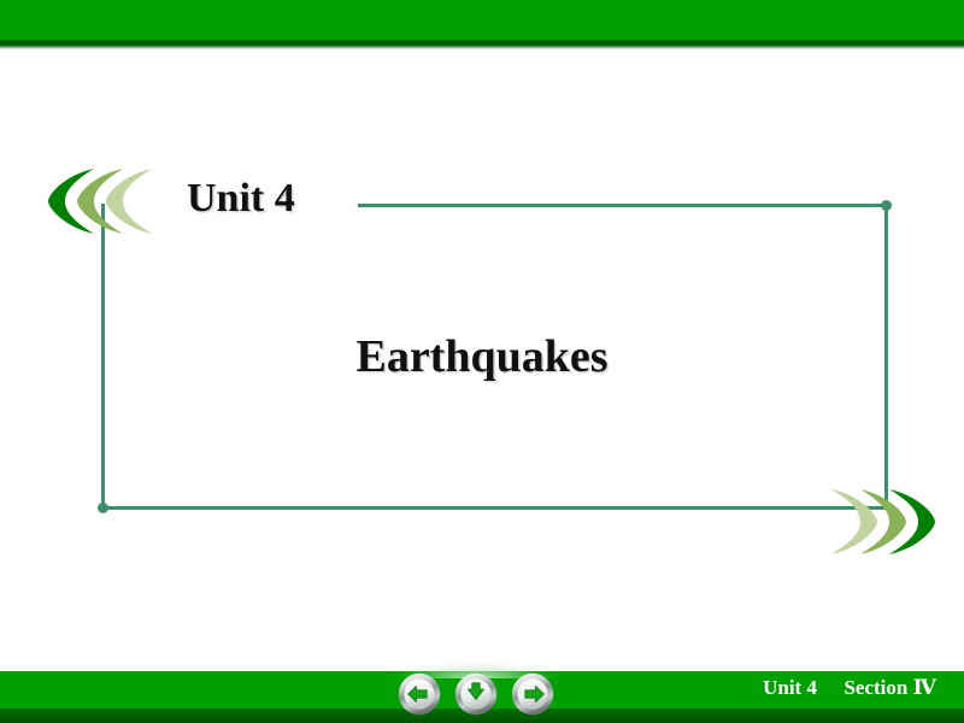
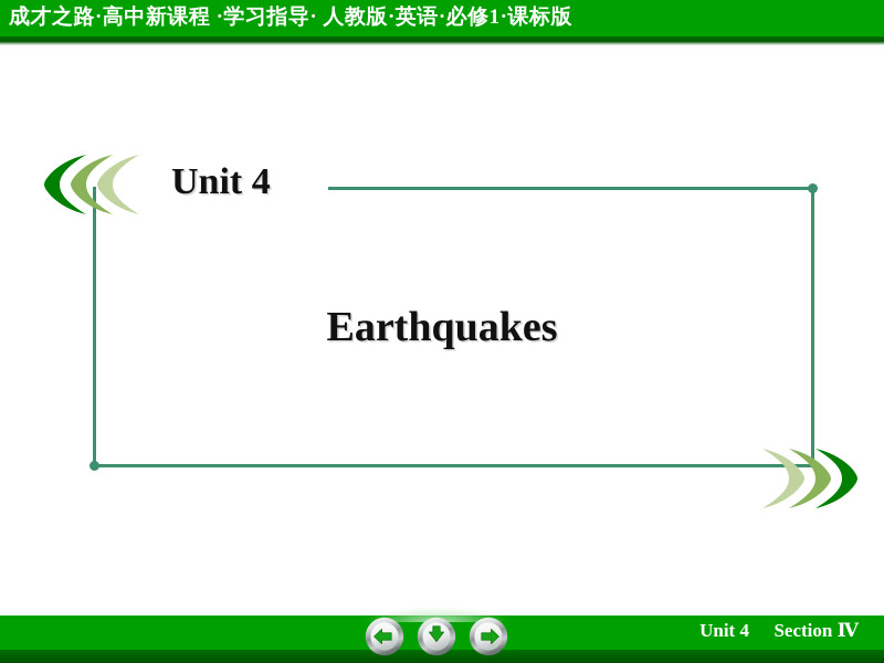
+ 成才之路·高中新课程 ·学习指导· 人教版·英语·必修1·课标版
  Unit 4
  Earthquakes
  Unit 4 Section Ⅳ
